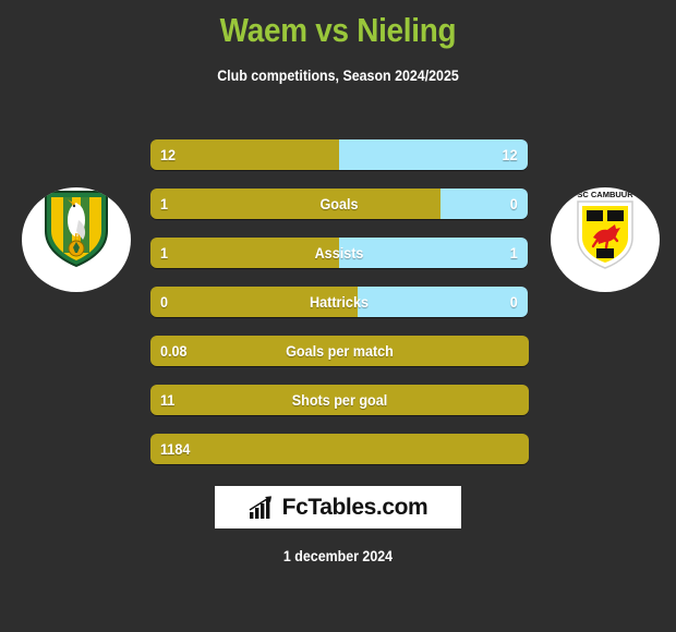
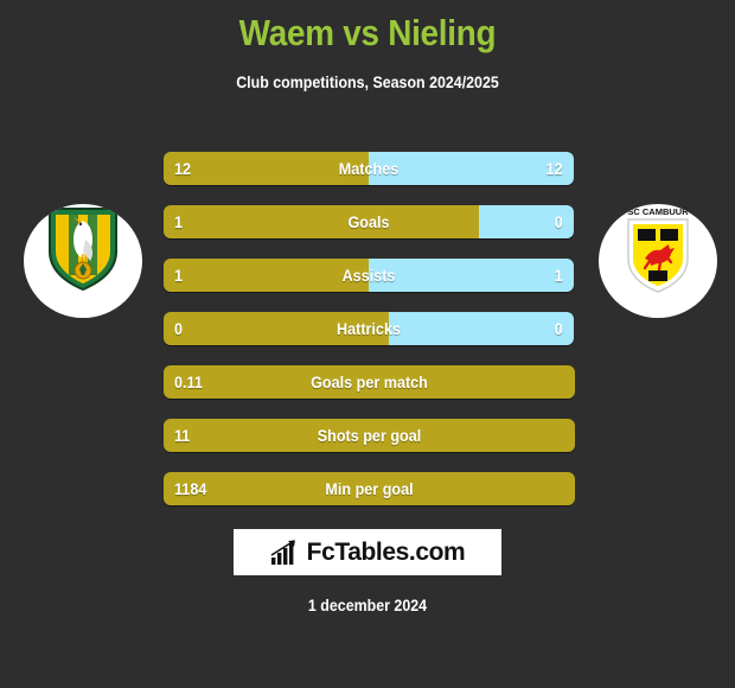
  Waem vs Nieling
  Club competitions, Season 2024/2025
  SC CAMBUUR
  12
+ Matches
  12
  1
  Goals
  0
  1
  Assists
  1
  0
  Hattricks
  0
- 0.08
+ 0.11
  Goals per match
  11
  Shots per goal
  1184
+ Min per goal
  FcTables.com
  1 december 2024
